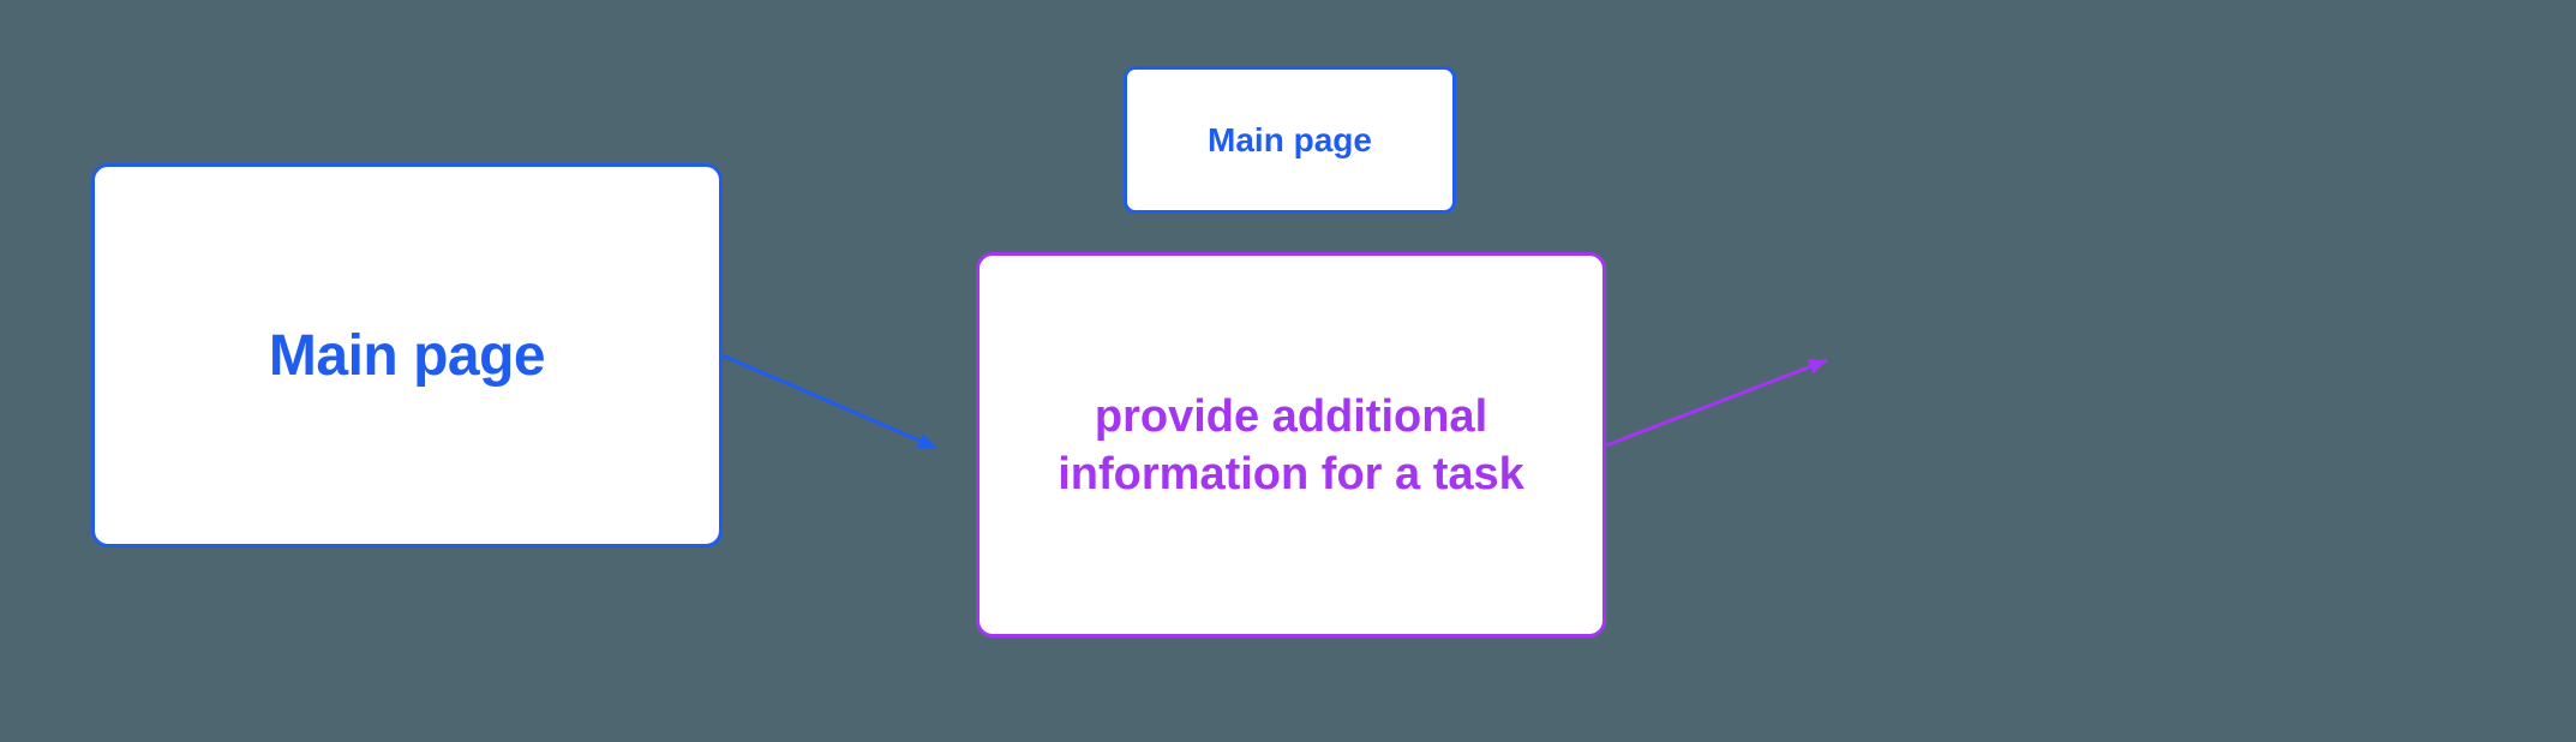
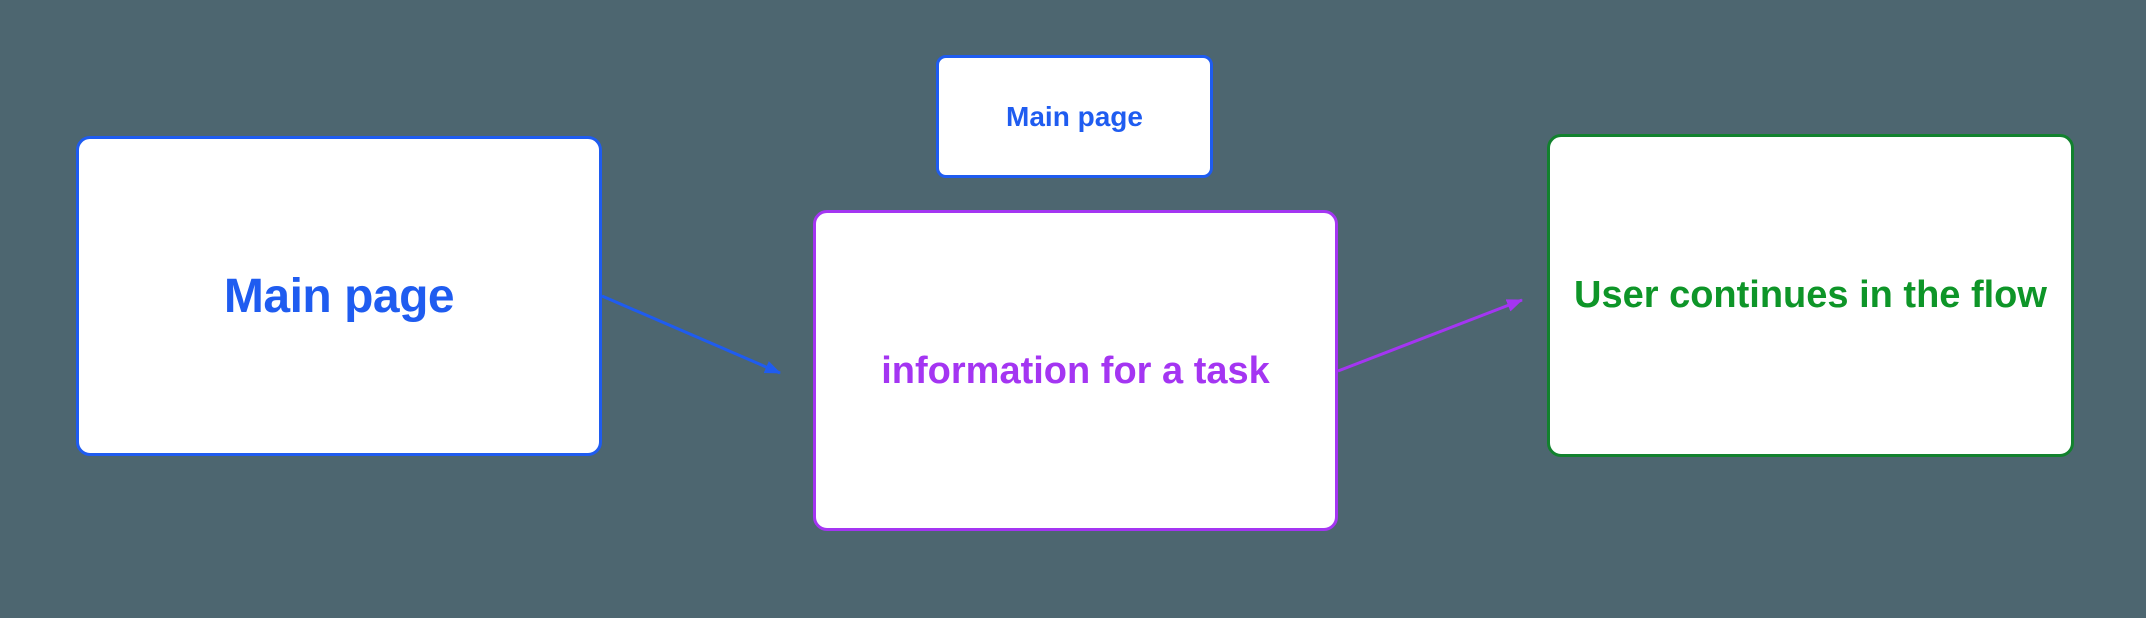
  Main page
  Main page
- provide additional
  information for a task
+ User continues in the flow
